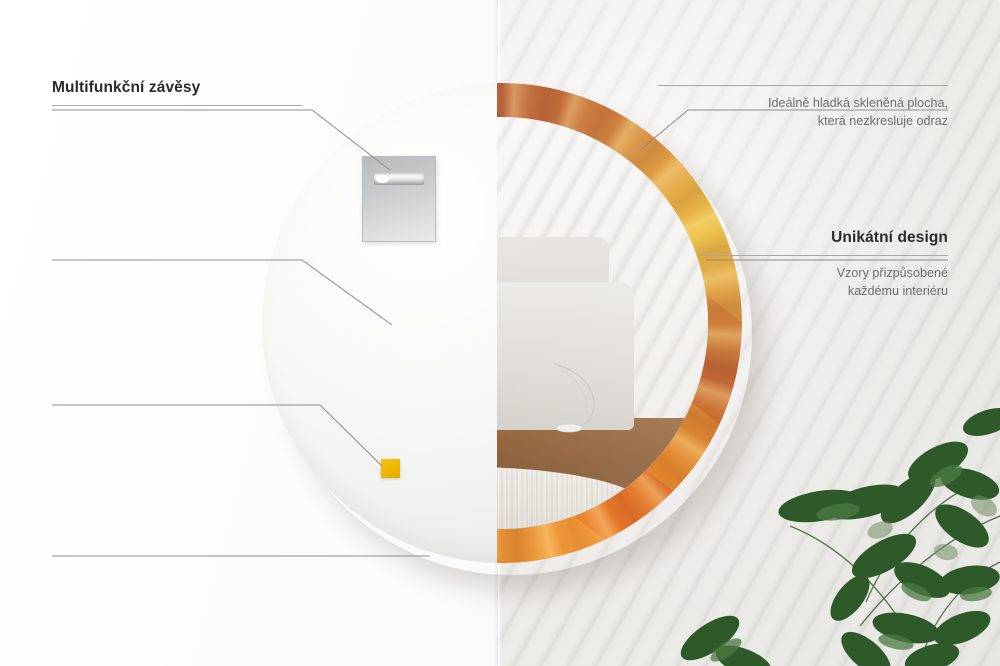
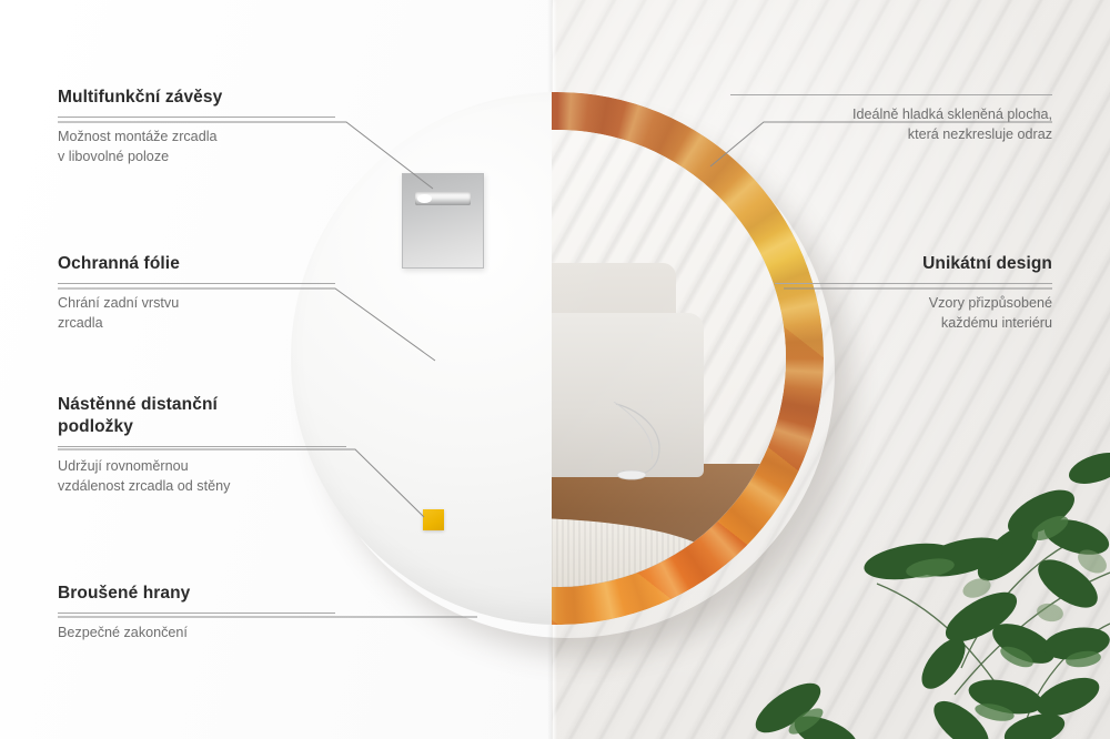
  Multifunkční závěsy
+ Možnost montáže zrcadla
+ v libovolné poloze
+ Ochranná fólie
+ Chrání zadní vrstvu
+ zrcadla
+ Nástěnné distanční
+ podložky
+ Udržují rovnoměrnou
+ vzdálenost zrcadla od stěny
+ Broušené hrany
+ Bezpečné zakončení
  Ideálně hladká skleněná plocha,
  která nezkresluje odraz
  Unikátní design
  Vzory přizpůsobené
  každému interiéru
